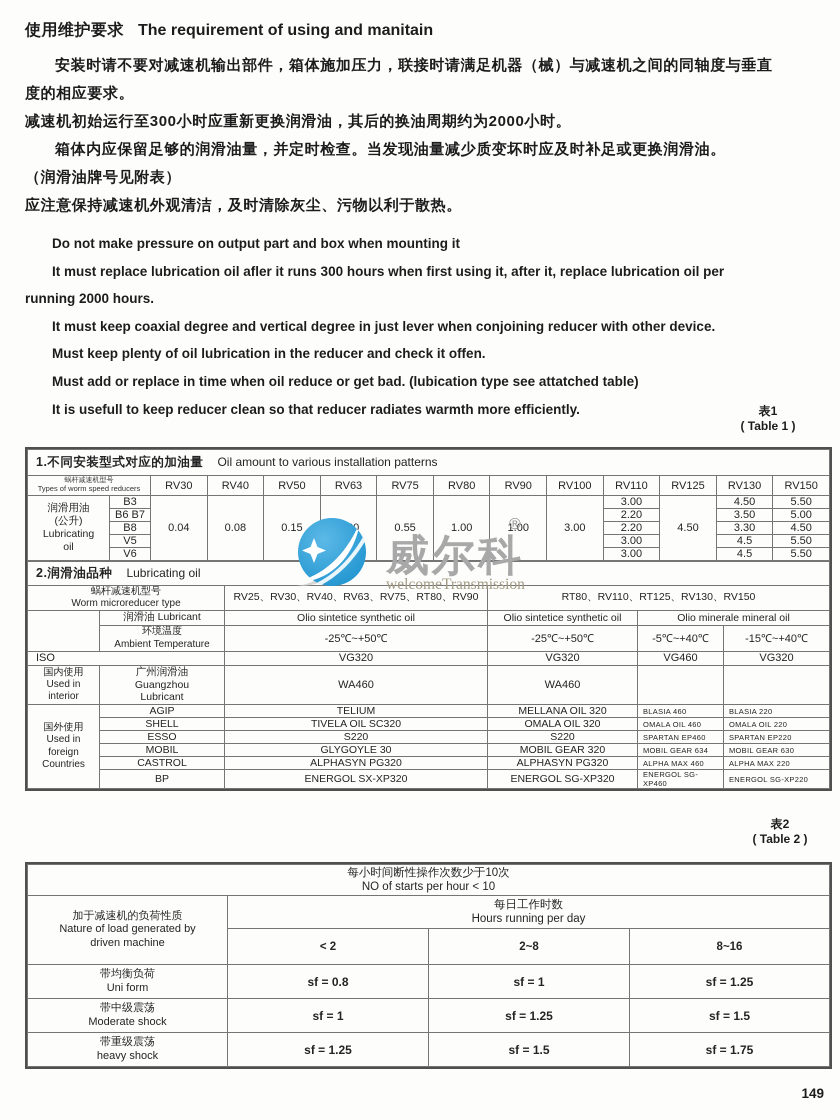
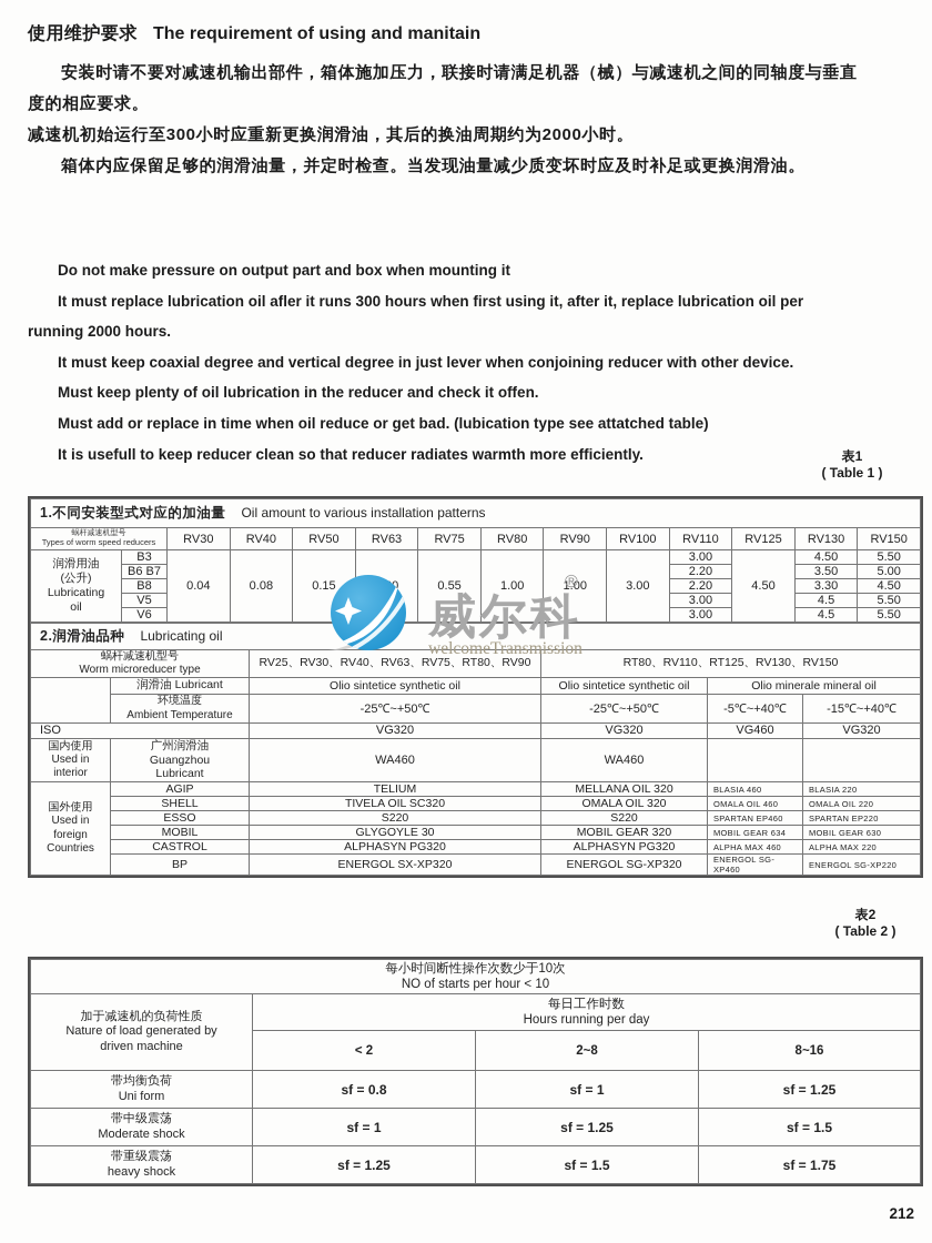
  使用维护要求 The requirement of using and manitain
  安装时请不要对减速机输出部件，箱体施加压力，联接时请满足机器（械）与减速机之间的同轴度与垂直
  度的相应要求。
  减速机初始运行至300小时应重新更换润滑油，其后的换油周期约为2000小时。
  箱体内应保留足够的润滑油量，并定时检查。当发现油量减少质变坏时应及时补足或更换润滑油。
- （润滑油牌号见附表）
- 应注意保持减速机外观清洁，及时清除灰尘、污物以利于散热。
  Do not make pressure on output part and box when mounting it
  It must replace lubrication oil afler it runs 300 hours when first using it, after it, replace lubrication oil per
  running 2000 hours.
  It must keep coaxial degree and vertical degree in just lever when conjoining reducer with other device.
  Must keep plenty of oil lubrication in the reducer and check it offen.
  Must add or replace in time when oil reduce or get bad. (lubication type see attatched table)
  It is usefull to keep reducer clean so that reducer radiates warmth more efficiently.
  表1
  ( Table 1 )
  1.不同安装型式对应的加油量 Oil amount to various installation patterns
  Types of worm speed reducers	RV30	RV40	RV50	RV63	RV75	RV80	RV90	RV100	RV110	RV125	RV130	RV150
  润滑用油 (公升) Lubricating oil	B3	0.04	0.08	0.15	0	0.55	1.00	1.00	3.00	3.00	4.50	4.50	5.50
  B6 B7	2.20	3.50	5.00
  B8	2.20	3.30	4.50
  V5	3.00	4.5	5.50
  V6	3.00	4.5	5.50
  2.润滑油品种 Lubricating oil
  蜗杆减速机型号Worm microreducer type	RV25、RV30、RV40、RV63、RV75、RT80、RV90	RT80、RV110、RT125、RV130、RV150
  	润滑油 Lubricant	Olio sintetice synthetic oil	Olio sintetice synthetic oil	Olio minerale mineral oil
  环境温度 Ambient Temperature	-25℃~+50℃	-25℃~+50℃	-5℃~+40℃	-15℃~+40℃
  ISO	VG320	VG320	VG460	VG320
  国内使用 Used in interior	广州润滑油 Guangzhou Lubricant	WA460	WA460
  国外使用 Used in foreign Countries	AGIP	TELIUM	MELLANA OIL 320	BLASIA 460	BLASIA 220
  SHELL	TIVELA OIL SC320	OMALA OIL 320	OMALA OIL 460	OMALA OIL 220
  ESSO	S220	S220	SPARTAN EP460	SPARTAN EP220
  MOBIL	GLYGOYLE 30	MOBIL GEAR 320	MOBIL GEAR 634	MOBIL GEAR 630
  CASTROL	ALPHASYN PG320	ALPHASYN PG320	ALPHA MAX 460	ALPHA MAX 220
  BP	ENERGOL SX-XP320	ENERGOL SG-XP320	ENERGOL SG-XP460	ENERGOL SG-XP220
  表2
  ( Table 2 )
  每小时间断性操作次数少于10次 NO of starts per hour < 10
  加于减速机的负荷性质 Nature of load generated by driven machine	每日工作时数 Hours running per day
  < 2	2~8	8~16
  带均衡负荷 Uni form	sf = 0.8	sf = 1	sf = 1.25
  带中级震荡 Moderate shock	sf = 1	sf = 1.25	sf = 1.5
  带重级震荡 heavy shock	sf = 1.25	sf = 1.5	sf = 1.75
- 149
+ 212
  威尔科
  ®
  welcomeTransmission
